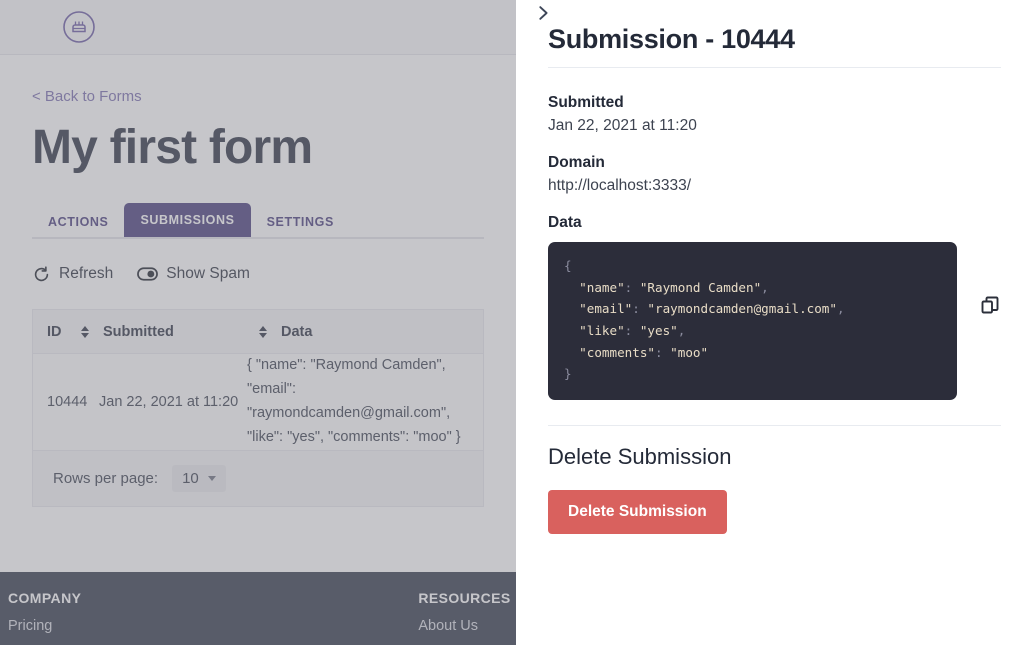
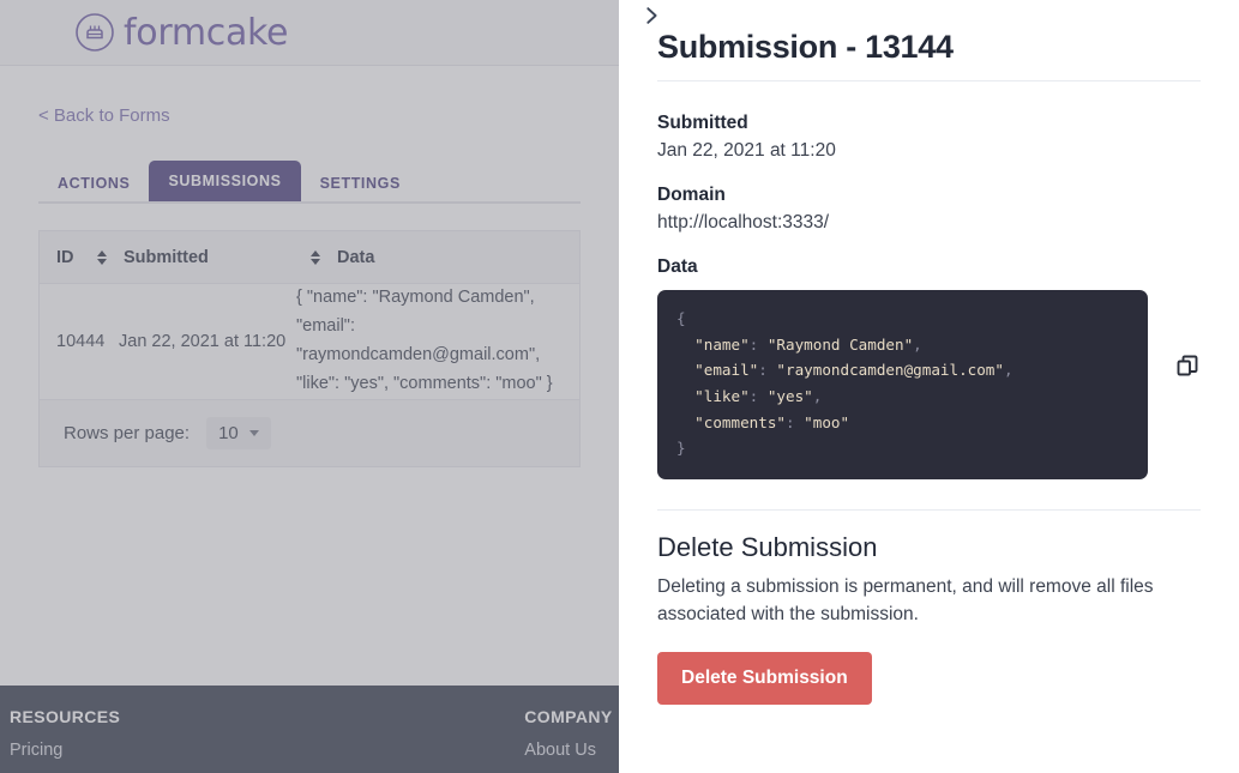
+ formcake
  < Back to Forms
- My first form
  ACTIONS
  SUBMISSIONS
  SETTINGS
- Refresh
- Show Spam
  ID
  Submitted
  Data
  10444
  Jan 22, 2021 at 11:20
  { "name": "Raymond Camden", "email": "raymondcamden@gmail.com", "like": "yes", "comments": "moo" }
  Rows per page:
  10
- COMPANY
+ RESOURCES
  Pricing
- RESOURCES
+ COMPANY
  About Us
- Submission - 10444
+ Submission - 13144
  Submitted
  Jan 22, 2021 at 11:20
  Domain
  http://localhost:3333/
  Data
  { "name": "Raymond Camden", "email": "raymondcamden@gmail.com", "like": "yes", "comments": "moo" }
  Delete Submission
+ Deleting a submission is permanent, and will remove all files associated with the submission.
  Delete Submission
